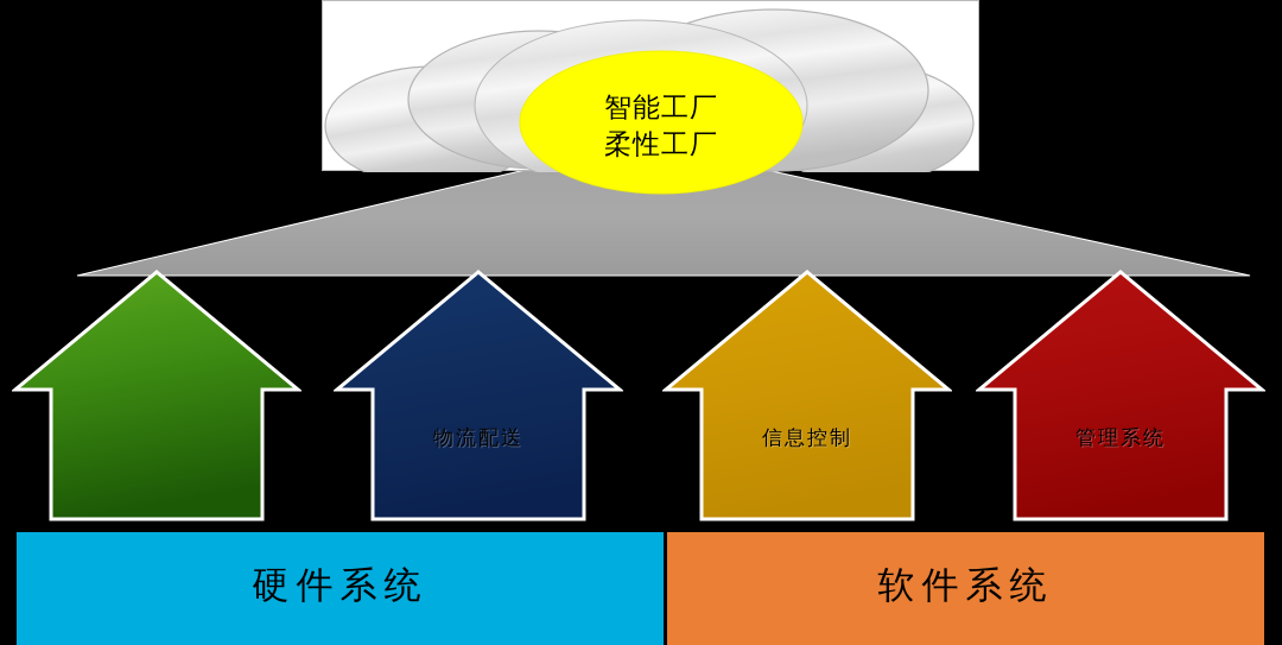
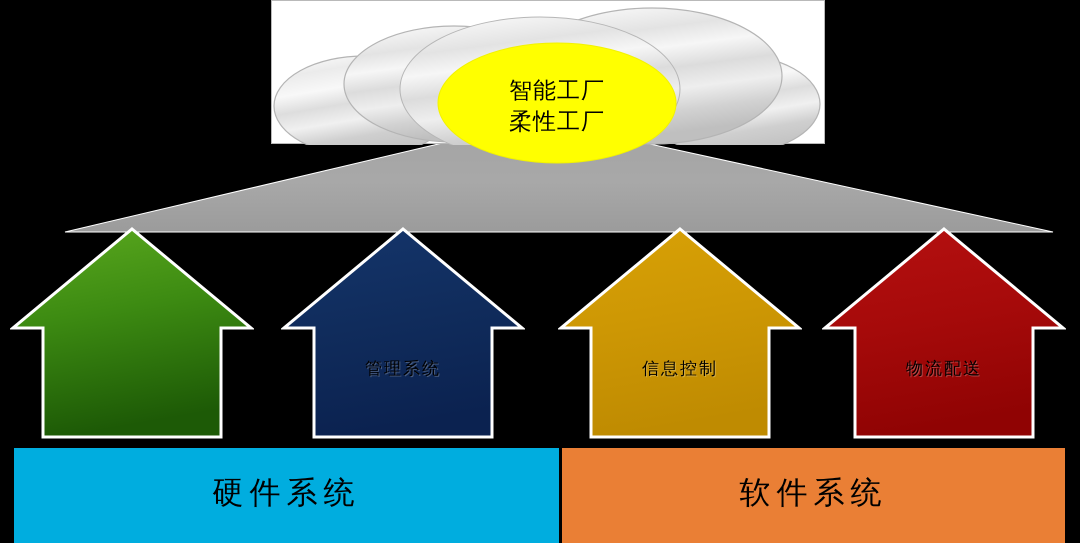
  智能工厂
  柔性工厂
- 物流配送
+ 管理系统
  信息控制
- 管理系统
+ 物流配送
  硬件系统
  软件系统
